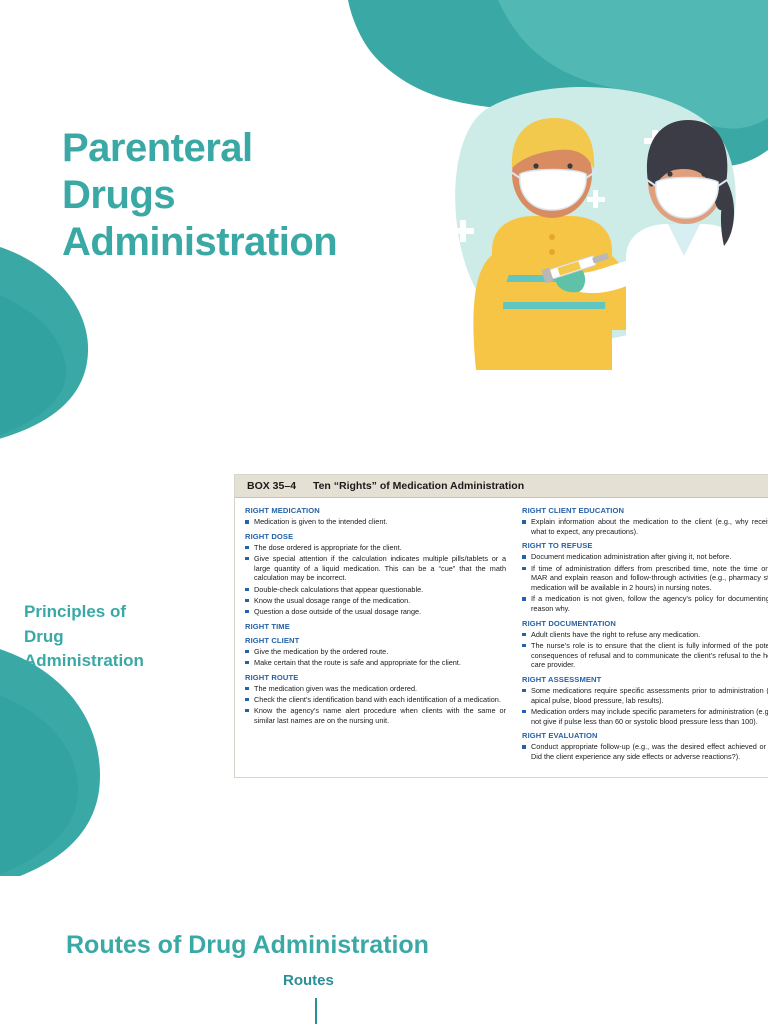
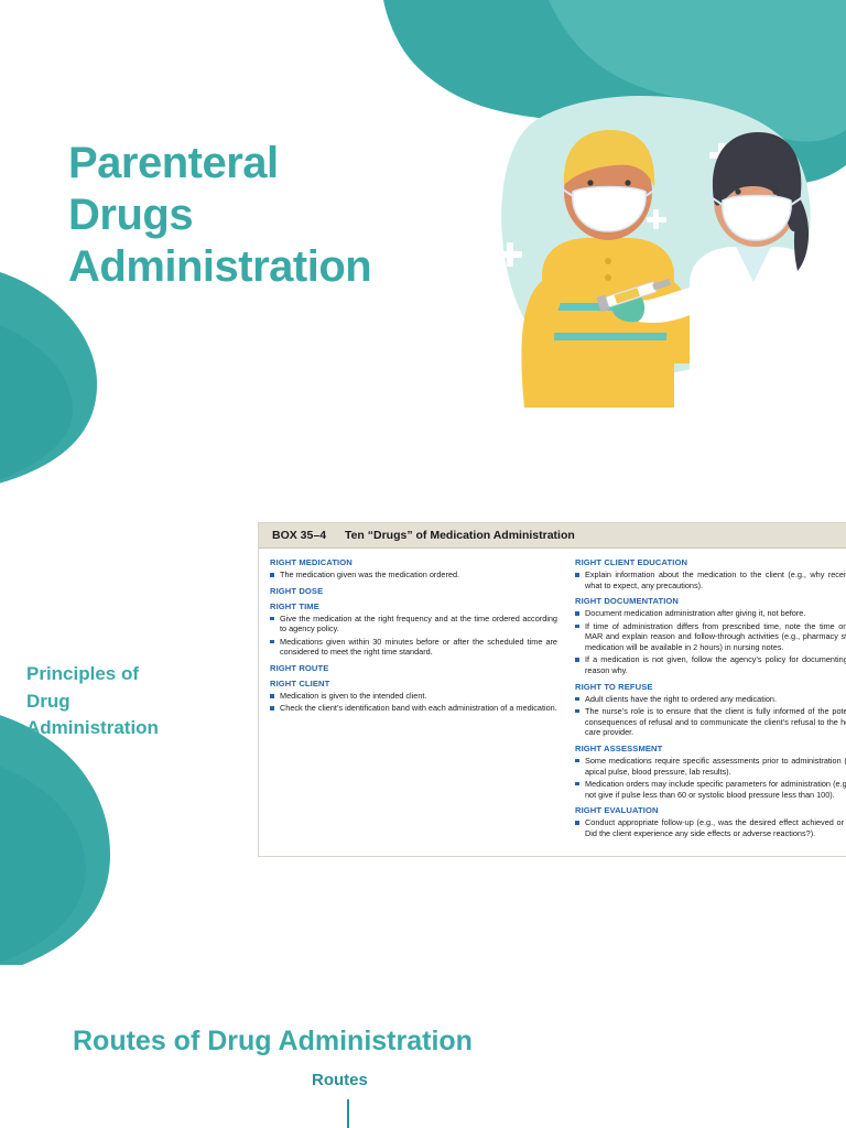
  Parenteral
  Drugs
  Administration
  Principles of
  Drug
  Administration
- BOX 35–4 Ten “Rights” of Medication Administration
+ BOX 35–4 Ten “Drugs” of Medication Administration
  RIGHT MEDICATION
- Medication is given to the intended client.
+ The medication given was the medication ordered.
  RIGHT DOSE
- The dose ordered is appropriate for the client.
- Give special attention if the calculation indicates multiple pills/tablets or a large quantity of a liquid medication. This can be a “cue” that the math calculation may be incorrect.
- Double-check calculations that appear questionable.
- Know the usual dosage range of the medication.
- Question a dose outside of the usual dosage range.
  RIGHT TIME
+ Give the medication at the right frequency and at the time ordered according to agency policy.
+ Medications given within 30 minutes before or after the scheduled time are considered to meet the right time standard.
- RIGHT CLIENT
+ RIGHT ROUTE
- Give the medication by the ordered route.
- Make certain that the route is safe and appropriate for the client.
- RIGHT ROUTE
+ RIGHT CLIENT
- The medication given was the medication ordered.
+ Medication is given to the intended client.
- Check the client’s identification band with each identification of a medication.
+ Check the client’s identification band with each administration of a medication.
- Know the agency’s name alert procedure when clients with the same or similar last names are on the nursing unit.
  RIGHT CLIENT EDUCATION
  Explain information about the medication to the client (e.g., why recei what to expect, any precautions).
- RIGHT TO REFUSE
+ RIGHT DOCUMENTATION
  Document medication administration after giving it, not before.
  If time of administration differs from prescribed time, note the time on MAR and explain reason and follow-through activities (e.g., pharmacy s medication will be available in 2 hours) in nursing notes.
  If a medication is not given, follow the agency’s policy for documentin reason why.
- RIGHT DOCUMENTATION
+ RIGHT TO REFUSE
- Adult clients have the right to refuse any medication.
+ Adult clients have the right to ordered any medication.
  The nurse’s role is to ensure that the client is fully informed of the pot consequences of refusal and to communicate the client’s refusal to the h care provider.
  RIGHT ASSESSMENT
  Some medications require specific assessments prior to administration apical pulse, blood pressure, lab results).
  Medication orders may include specific parameters for administration (e.g not give if pulse less than 60 or systolic blood pressure less than 100).
  RIGHT EVALUATION
  Conduct appropriate follow-up (e.g., was the desired effect achieved or Did the client experience any side effects or adverse reactions?).
  Routes of Drug Administration
  Routes
